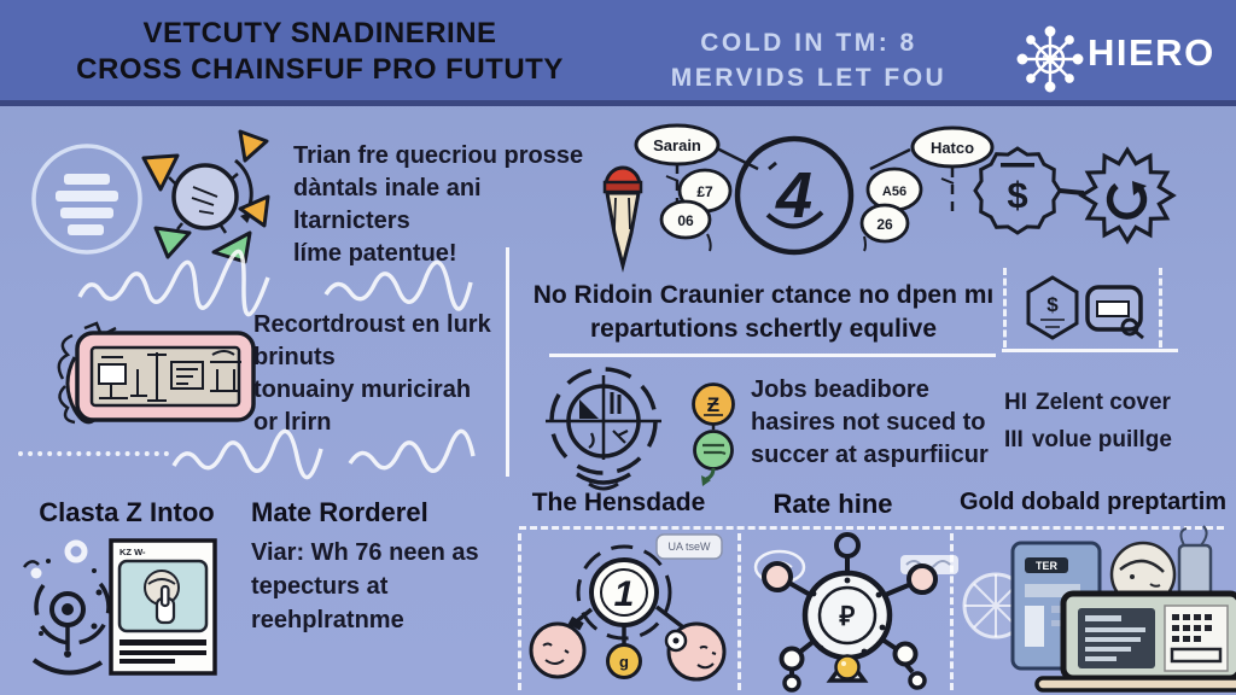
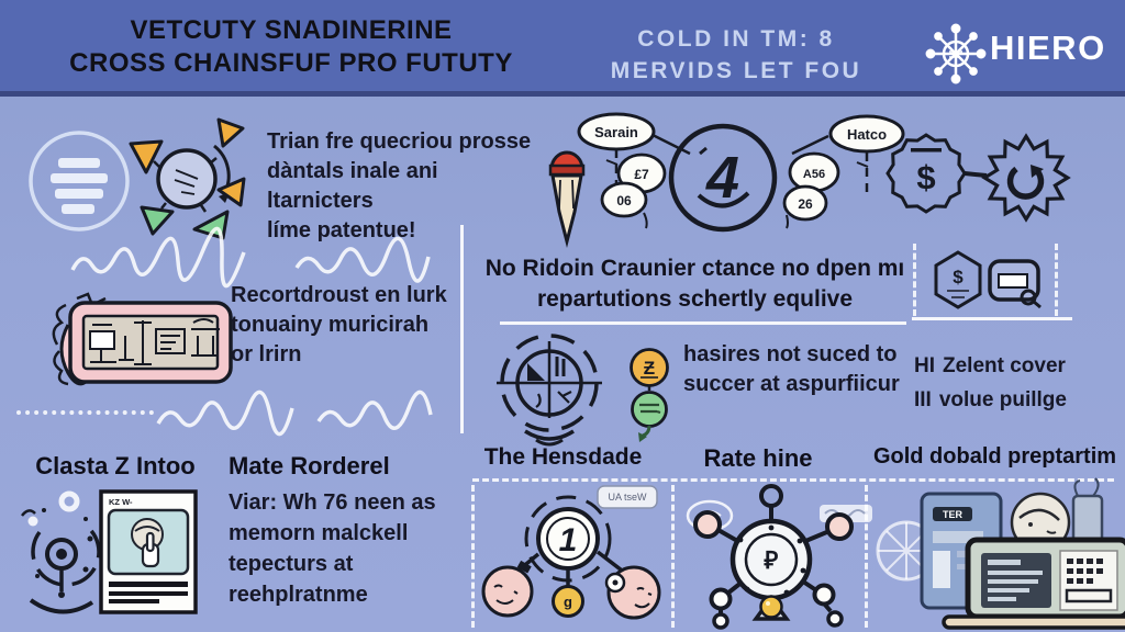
  VETCUTY SNADINERINE
  CROSS CHAINSFUF PRO FUTUTY
  COLD IN TM: 8
  MERVIDS LET FOU
  HIERO
  Trian fre quecriou prosse
  dàntals inale ani ltarnicters
  líme patentue!
  4
  Sarain
  Hatco
  £7
  06
  A56
  26
  $
  Recortdroust en lurk
- brinuts
  tonuainy muricirah
  or lrirn
  No Ridoin Craunier ctance no dpen mı
  repartutions schertly equlive
  $
  Ƶ
- Jobs beadibore
  hasires not suced to
  succer at aspurfiicur
  HI Zelent cover
  III volue puillge
  Clasta Z Intoo
  KZ W-
  Mate Rorderel
  Viar: Wh 76 neen as
+ memorn malckell
  tepecturs at
  reehplratnme
  The Hensdade
  UA tseW
  1
  g
  Rate hine
  ₽
  Gold dobald preptartim
  TER
